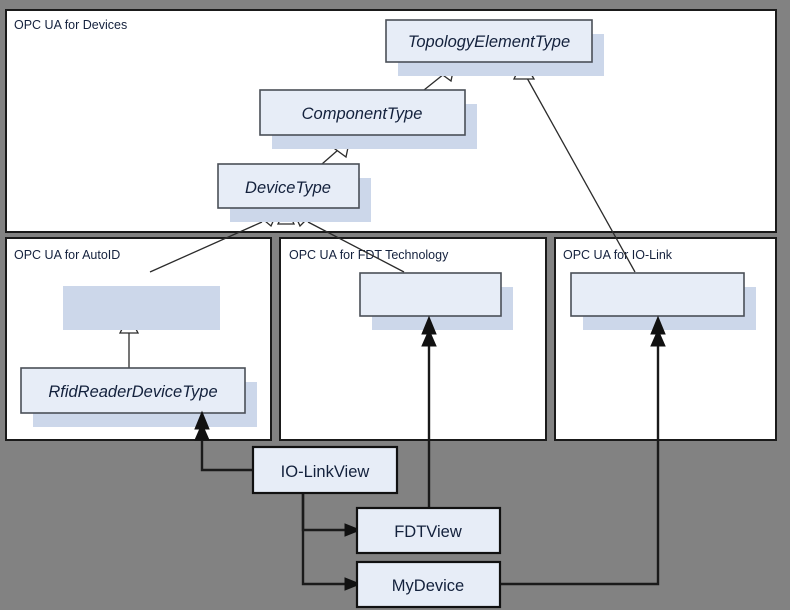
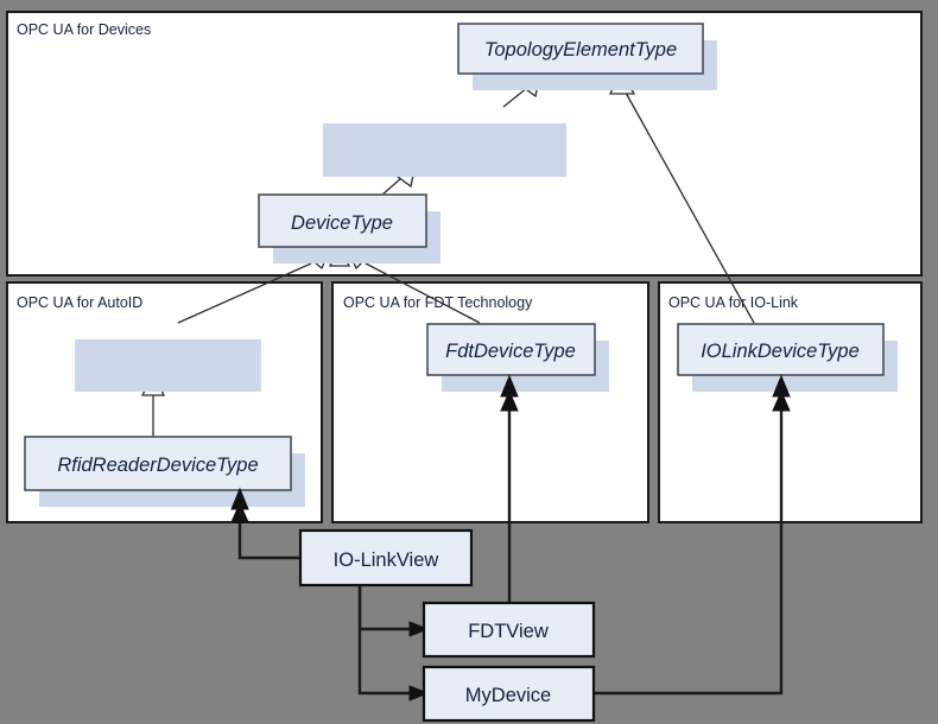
  OPC UA for Devices
  OPC UA for AutoID
  OPC UA for FDT Technology
  OPC UA fo IO-Link
  TopologyElementType
- ComponentType
  DeviceType
  RfidReaderDeviceType
+ FdtDeviceType
+ IOLinkDeviceType
  IO-LinkView
  FDTView
  MyDevice
